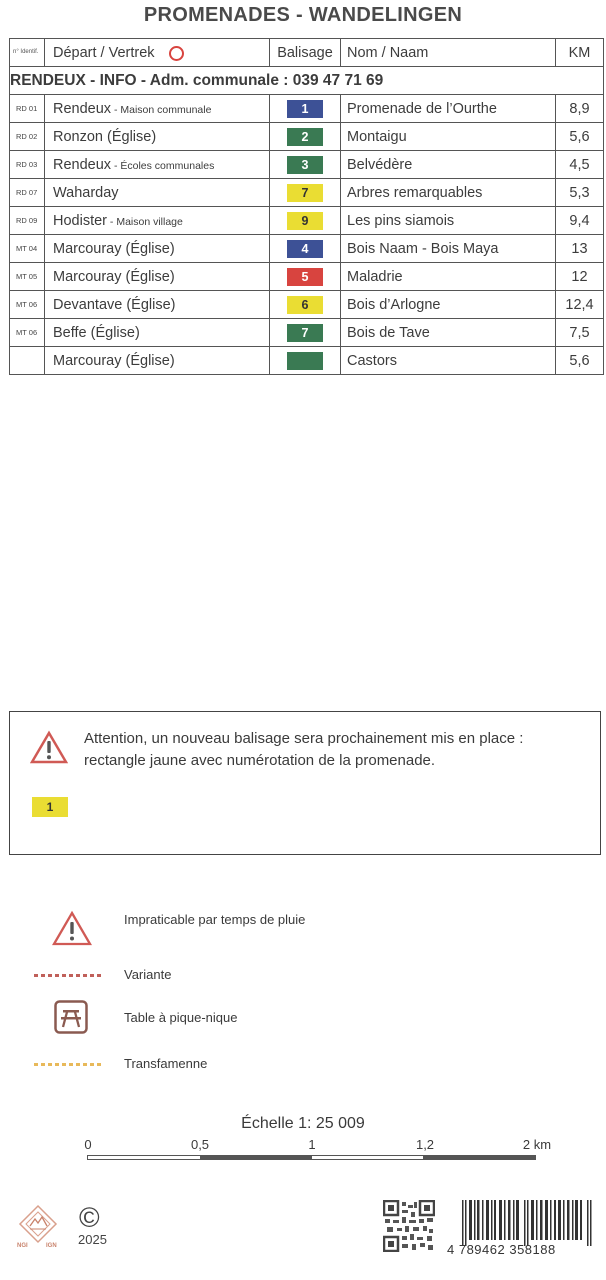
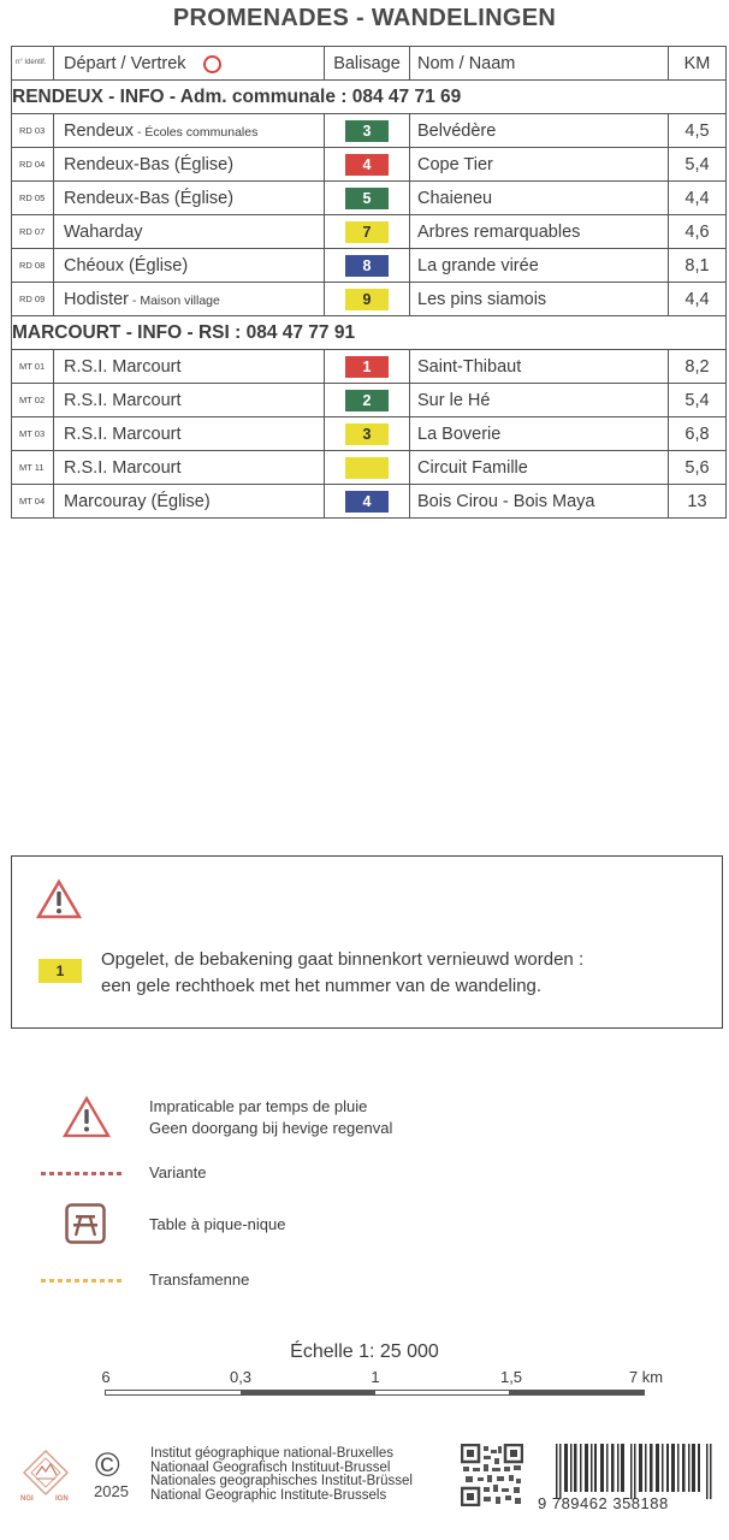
  PROMENADES - WANDELINGEN
  	Départ / Vertrek	Balisage	Nom / Naam	KM
- RENDEUX - INFO - Adm. communale : 039 47 71 69
+ RENDEUX - INFO - Adm. communale : 084 47 71 69
- RD 01	Rendeux - Maison communale	1	Promenade de l’Ourthe	8,9
- RD 02	Ronzon (Église)	2	Montaigu	5,6
  RD 03	Rendeux - Écoles communales	3	Belvédère	4,5
+ RD 04	Rendeux-Bas (Église)	4	Cope Tier	5,4
+ RD 05	Rendeux-Bas (Église)	5	Chaieneu	4,4
- RD 07	Waharday	7	Arbres remarquables	5,3
+ RD 07	Waharday	7	Arbres remarquables	4,6
+ RD 08	Chéoux (Église)	8	La grande virée	8,1
- RD 09	Hodister - Maison village	9	Les pins siamois	9,4
+ RD 09	Hodister - Maison village	9	Les pins siamois	4,4
+ MARCOURT - INFO - RSI : 084 47 77 91
+ MT 01	R.S.I. Marcourt	1	Saint-Thibaut	8,2
+ MT 02	R.S.I. Marcourt	2	Sur le Hé	5,4
+ MT 03	R.S.I. Marcourt	3	La Boverie	6,8
+ MT 11	R.S.I. Marcourt		Circuit Famille	5,6
- MT 04	Marcouray (Église)	4	Bois Naam - Bois Maya	13
+ MT 04	Marcouray (Église)	4	Bois Cirou - Bois Maya	13
- MT 05	Marcouray (Église)	5	Maladrie	12
- MT 06	Devantave (Église)	6	Bois d’Arlogne	12,4
- MT 06	Beffe (Église)	7	Bois de Tave	7,5
- 	Marcouray (Église)		Castors	5,6
- Attention, un nouveau balisage sera prochainement mis en place :
- rectangle jaune avec numérotation de la promenade.
  1
+ Opgelet, de bebakening gaat binnenkort vernieuwd worden :
+ een gele rechthoek met het nummer van de wandeling.
  Impraticable par temps de pluie
+ Geen doorgang bij hevige regenval
  Variante
  Table à pique-nique
  Transfamenne
- Échelle 1: 25 009
+ Échelle 1: 25 000
- 0
+ 6
- 0,5
+ 0,3
  1
- 1,2
+ 1,5
- 2 km
+ 7 km
  ©
  2025
+ Institut géographique national-Bruxelles
+ Nationaal Geografisch Instituut-Brussel
+ Nationales geographisches Institut-Brüssel
+ National Geographic Institute-Brussels
- 4 789462 358188
+ 9 789462 358188
